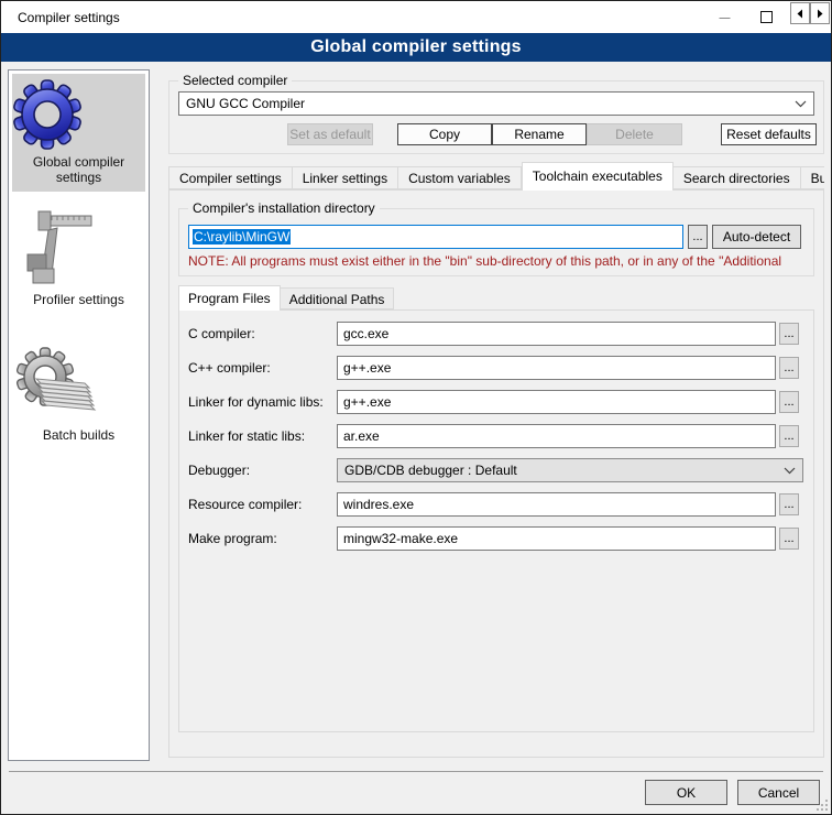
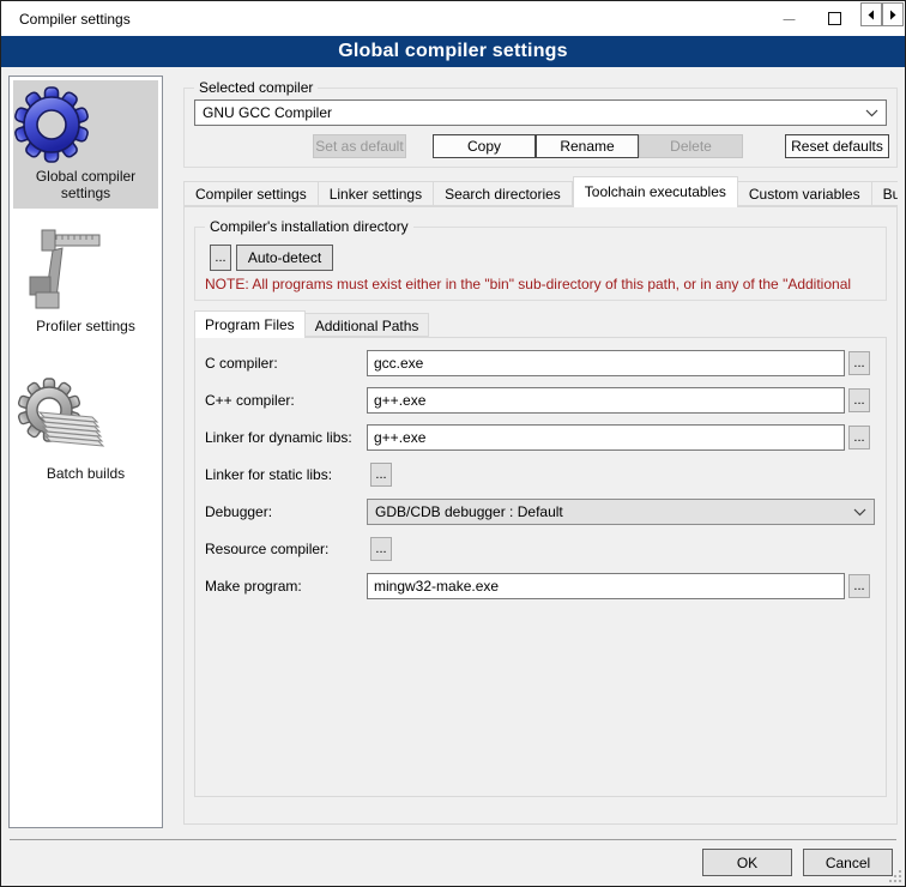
  Compiler settings
  Global compiler settings
  Global compiler settings
  Profiler settings
  Batch builds
  Selected compiler
  GNU GCC Compiler
  Set as default
  Copy
  Rename
  Delete
  Reset defaults
  Compiler settings
  Linker settings
- Custom variables
+ Search directories
  Toolchain executables
- Search directories
+ Custom variables
  Compiler's installation directory
- C:\raylib\MinGW
  ...
  Auto-detect
  NOTE: All programs must exist either in the "bin" sub-directory of this path, or in any of the "Additional
  Program Files
  Additional Paths
  C compiler:
  gcc.exe
  ...
  C++ compiler:
  g++.exe
  ...
  Linker for dynamic libs:
  g++.exe
  ...
  Linker for static libs:
- ar.exe
  ...
  Debugger:
  GDB/CDB debugger : Default
  Resource compiler:
- windres.exe
  ...
  Make program:
  mingw32-make.exe
  ...
  OK
  Cancel
